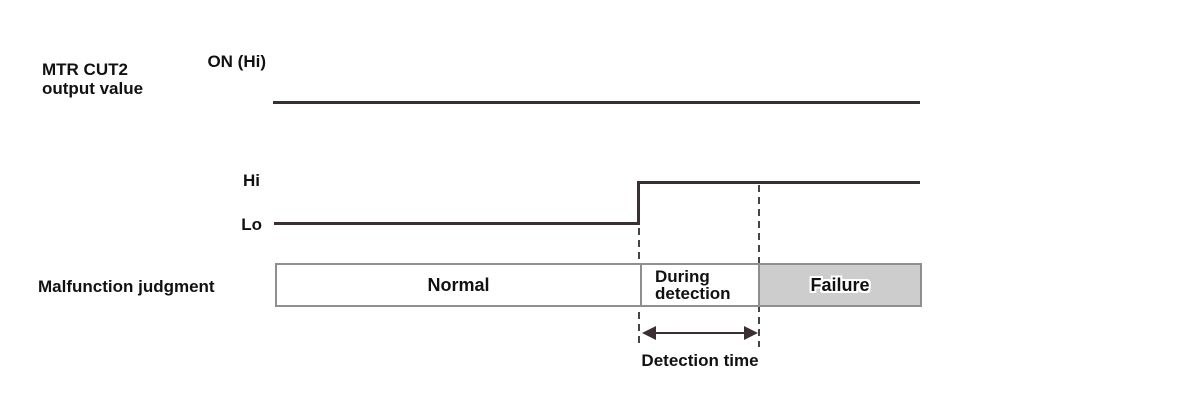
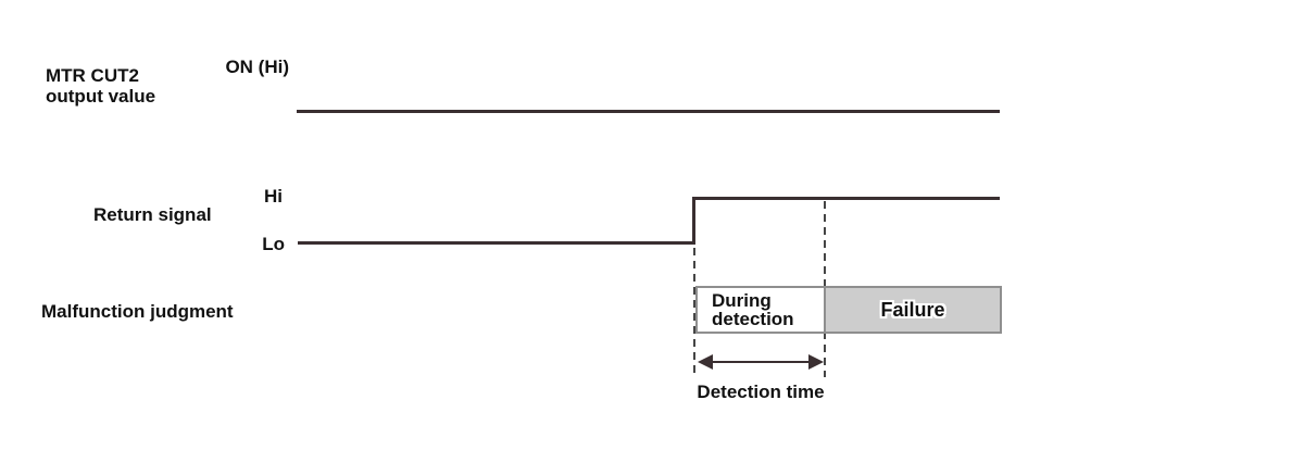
  MTR CUT2
  output value
  ON (Hi)
+ Return signal
  Hi
  Lo
  Malfunction judgment
- Normal
  During
  detection
  Failure
  Detection time
